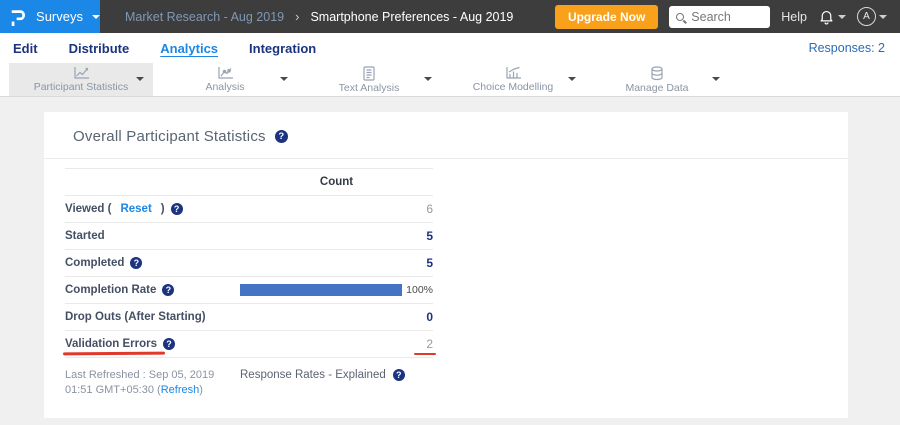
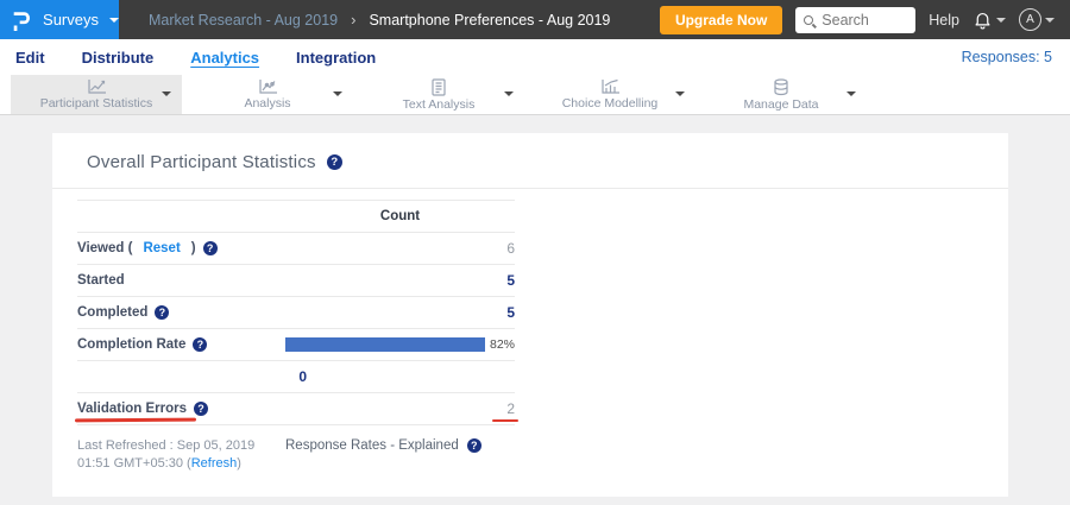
  Surveys
  Market Research - Aug 2019
  ›
  Smartphone Preferences - Aug 2019
  Upgrade Now
  Search
  Help
  A
  Edit
  Distribute
  Analytics
  Integration
- Responses: 2
+ Responses: 5
  Participant Statistics
  Analysis
  Text Analysis
  Choice Modelling
  Manage Data
  Overall Participant Statistics
  ?
  Count
  Viewed (
  Reset
  )
  ?
  6
  Started
  5
  Completed
  ?
  5
  Completion Rate
  ?
- 100%
+ 82%
- Drop Outs (After Starting)
  0
  Validation Errors
  ?
  2
  Last Refreshed : Sep 05, 2019 01:51 GMT+05:30 (Refresh)
  Response Rates - Explained
  ?
